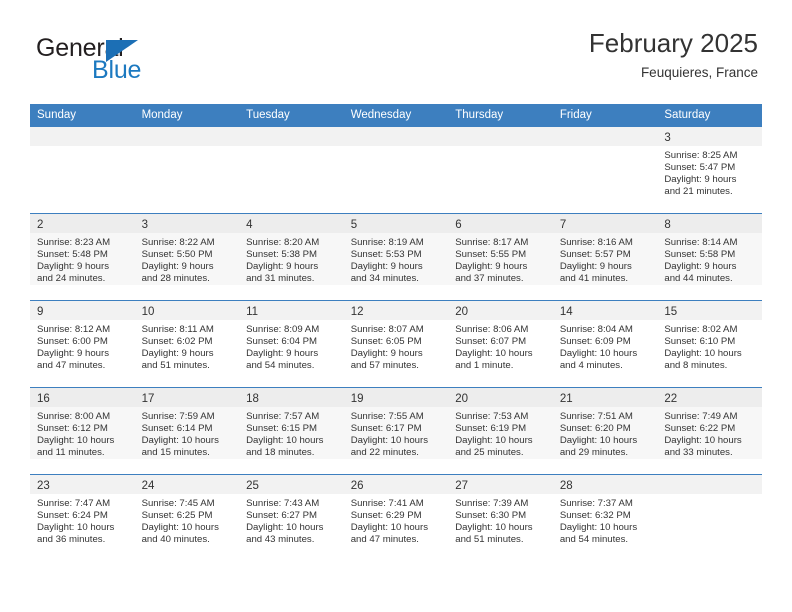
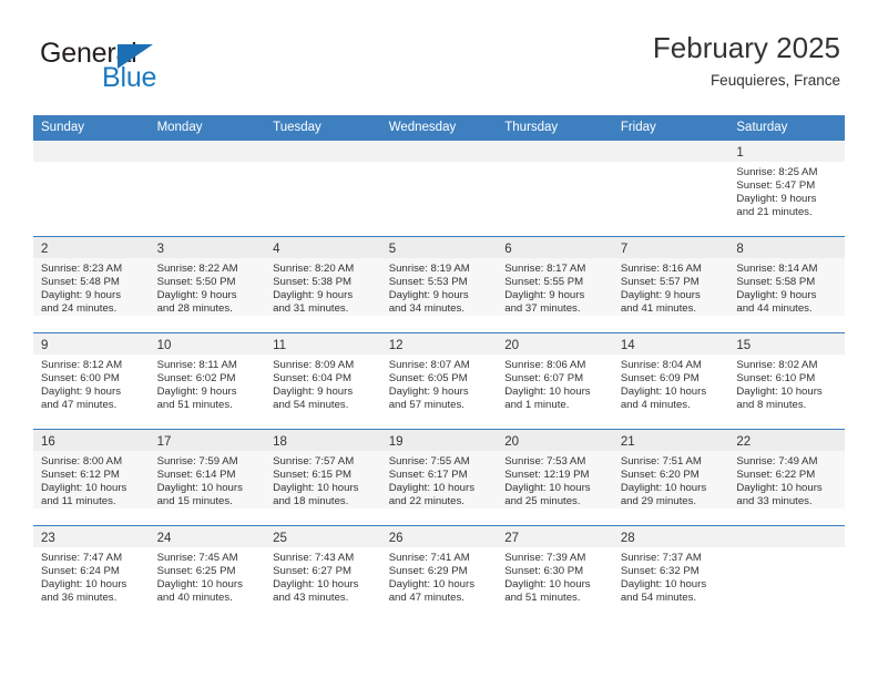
  General
  Blue
  February 2025
  Feuquieres, France
  Sunday	Monday	Tuesday	Wednesday	Thursday	Friday	Saturday
- 						3Sunrise: 8:25 AMSunset: 5:47 PMDaylight: 9 hoursand 21 minutes.
+ 						1Sunrise: 8:25 AMSunset: 5:47 PMDaylight: 9 hoursand 21 minutes.
  2Sunrise: 8:23 AMSunset: 5:48 PMDaylight: 9 hoursand 24 minutes.	3Sunrise: 8:22 AMSunset: 5:50 PMDaylight: 9 hoursand 28 minutes.	4Sunrise: 8:20 AMSunset: 5:38 PMDaylight: 9 hoursand 31 minutes.	5Sunrise: 8:19 AMSunset: 5:53 PMDaylight: 9 hoursand 34 minutes.	6Sunrise: 8:17 AMSunset: 5:55 PMDaylight: 9 hoursand 37 minutes.	7Sunrise: 8:16 AMSunset: 5:57 PMDaylight: 9 hoursand 41 minutes.	8Sunrise: 8:14 AMSunset: 5:58 PMDaylight: 9 hoursand 44 minutes.
  9Sunrise: 8:12 AMSunset: 6:00 PMDaylight: 9 hoursand 47 minutes.	10Sunrise: 8:11 AMSunset: 6:02 PMDaylight: 9 hoursand 51 minutes.	11Sunrise: 8:09 AMSunset: 6:04 PMDaylight: 9 hoursand 54 minutes.	12Sunrise: 8:07 AMSunset: 6:05 PMDaylight: 9 hoursand 57 minutes.	20Sunrise: 8:06 AMSunset: 6:07 PMDaylight: 10 hoursand 1 minute.	14Sunrise: 8:04 AMSunset: 6:09 PMDaylight: 10 hoursand 4 minutes.	15Sunrise: 8:02 AMSunset: 6:10 PMDaylight: 10 hoursand 8 minutes.
- 16Sunrise: 8:00 AMSunset: 6:12 PMDaylight: 10 hoursand 11 minutes.	17Sunrise: 7:59 AMSunset: 6:14 PMDaylight: 10 hoursand 15 minutes.	18Sunrise: 7:57 AMSunset: 6:15 PMDaylight: 10 hoursand 18 minutes.	19Sunrise: 7:55 AMSunset: 6:17 PMDaylight: 10 hoursand 22 minutes.	20Sunrise: 7:53 AMSunset: 6:19 PMDaylight: 10 hoursand 25 minutes.	21Sunrise: 7:51 AMSunset: 6:20 PMDaylight: 10 hoursand 29 minutes.	22Sunrise: 7:49 AMSunset: 6:22 PMDaylight: 10 hoursand 33 minutes.
+ 16Sunrise: 8:00 AMSunset: 6:12 PMDaylight: 10 hoursand 11 minutes.	17Sunrise: 7:59 AMSunset: 6:14 PMDaylight: 10 hoursand 15 minutes.	18Sunrise: 7:57 AMSunset: 6:15 PMDaylight: 10 hoursand 18 minutes.	19Sunrise: 7:55 AMSunset: 6:17 PMDaylight: 10 hoursand 22 minutes.	20Sunrise: 7:53 AMSunset: 12:19 PMDaylight: 10 hoursand 25 minutes.	21Sunrise: 7:51 AMSunset: 6:20 PMDaylight: 10 hoursand 29 minutes.	22Sunrise: 7:49 AMSunset: 6:22 PMDaylight: 10 hoursand 33 minutes.
  23Sunrise: 7:47 AMSunset: 6:24 PMDaylight: 10 hoursand 36 minutes.	24Sunrise: 7:45 AMSunset: 6:25 PMDaylight: 10 hoursand 40 minutes.	25Sunrise: 7:43 AMSunset: 6:27 PMDaylight: 10 hoursand 43 minutes.	26Sunrise: 7:41 AMSunset: 6:29 PMDaylight: 10 hoursand 47 minutes.	27Sunrise: 7:39 AMSunset: 6:30 PMDaylight: 10 hoursand 51 minutes.	28Sunrise: 7:37 AMSunset: 6:32 PMDaylight: 10 hoursand 54 minutes.
